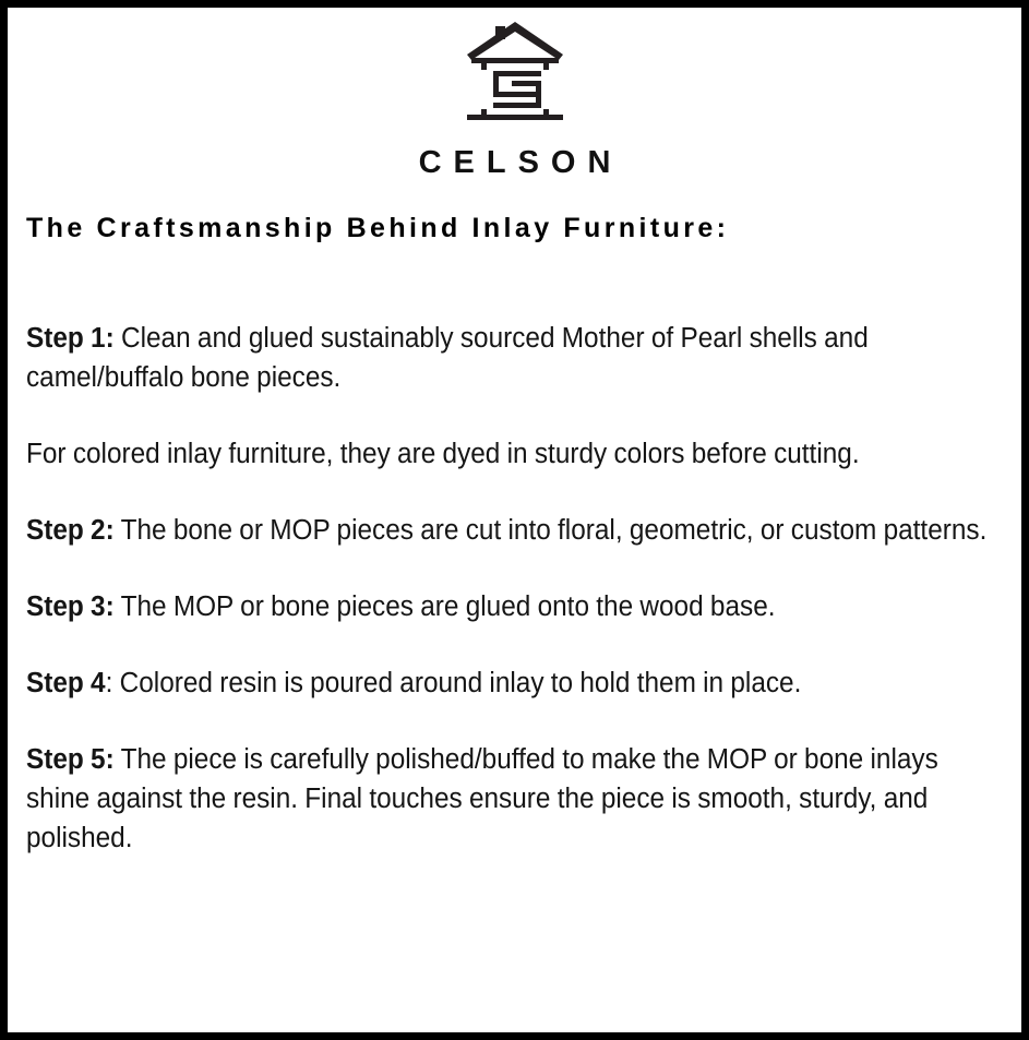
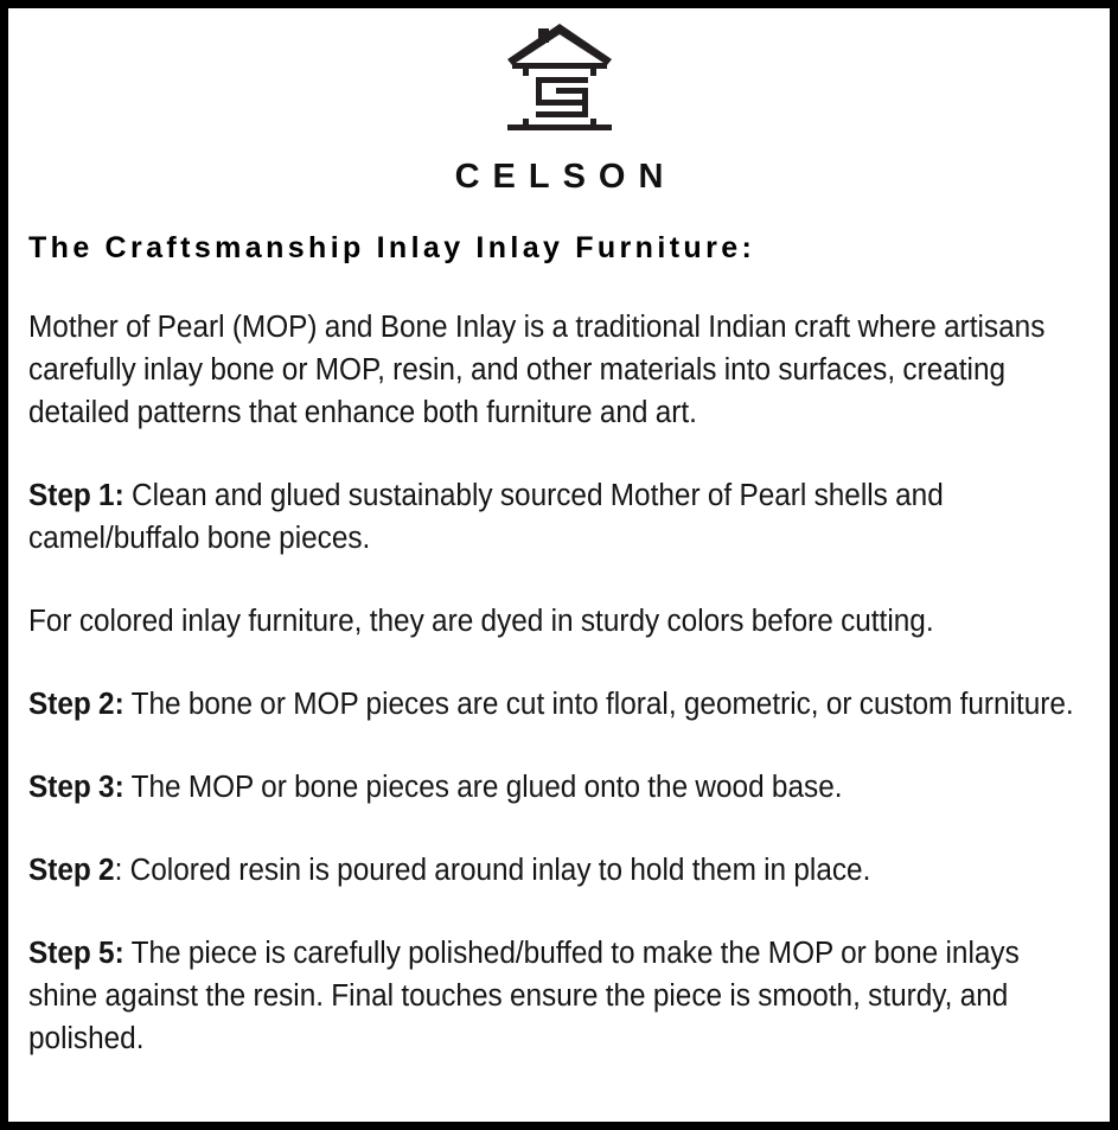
  CELSON
- The Craftsmanship Behind Inlay Furniture:
+ The Craftsmanship Inlay Inlay Furniture:
+ Mother of Pearl (MOP) and Bone Inlay is a traditional Indian craft where artisans carefully inlay bone or MOP, resin, and other materials into surfaces, creating detailed patterns that enhance both furniture and art.
  Step 1: Clean and glued sustainably sourced Mother of Pearl shells and camel/buffalo bone pieces.
  For colored inlay furniture, they are dyed in sturdy colors before cutting.
- Step 2: The bone or MOP pieces are cut into floral, geometric, or custom patterns.
+ Step 2: The bone or MOP pieces are cut into floral, geometric, or custom furniture.
  Step 3: The MOP or bone pieces are glued onto the wood base.
- Step 4: Colored resin is poured around inlay to hold them in place.
+ Step 2: Colored resin is poured around inlay to hold them in place.
  Step 5: The piece is carefully polished/buffed to make the MOP or bone inlays shine against the resin. Final touches ensure the piece is smooth, sturdy, and polished.
